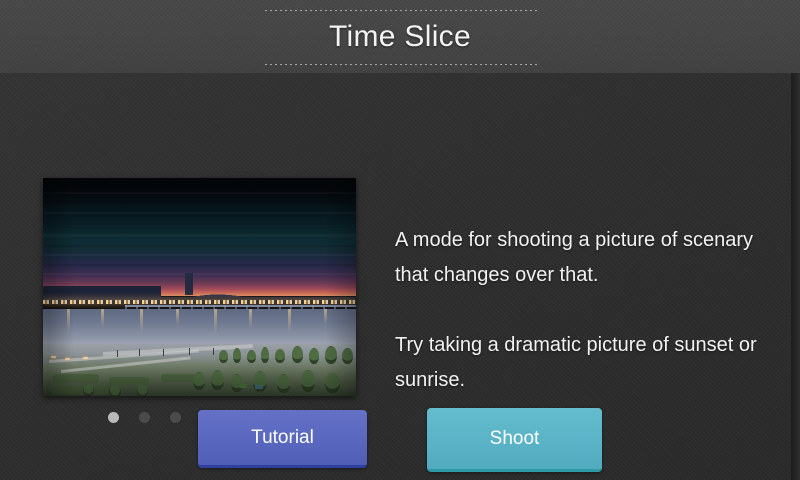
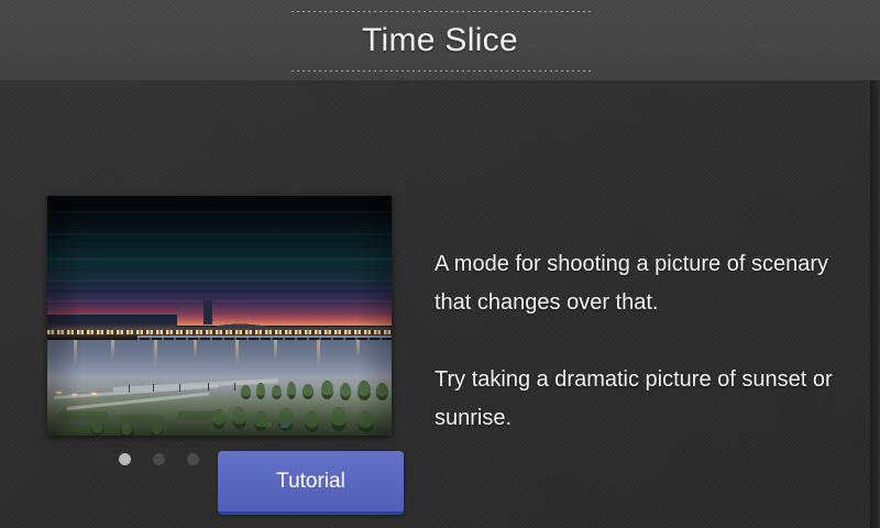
  Time Slice
  A mode for shooting a picture of scenary that changes over that.
  Try taking a dramatic picture of sunset or sunrise.
  Tutorial
- Shoot
